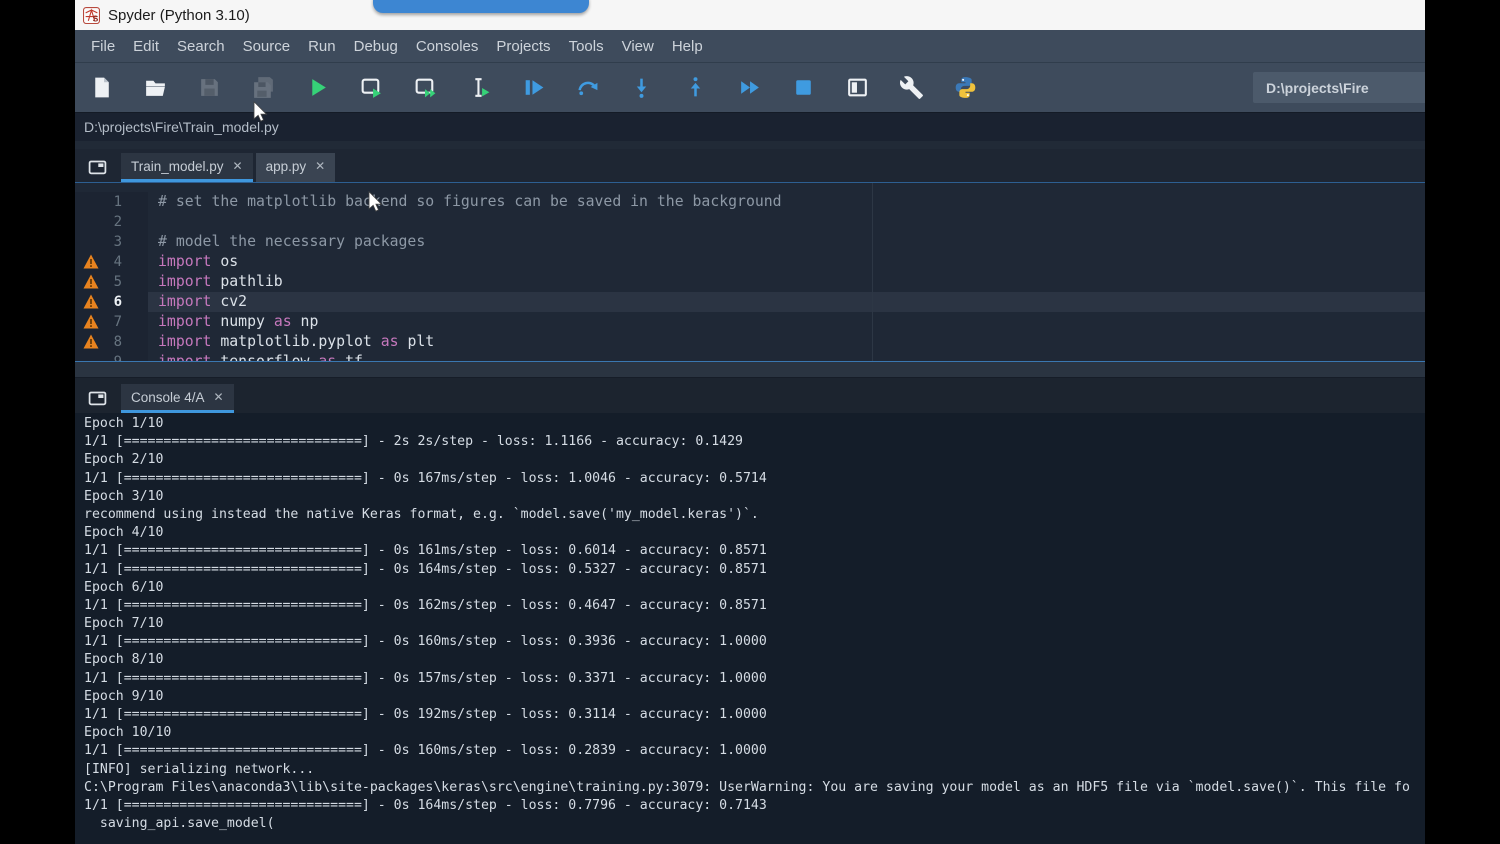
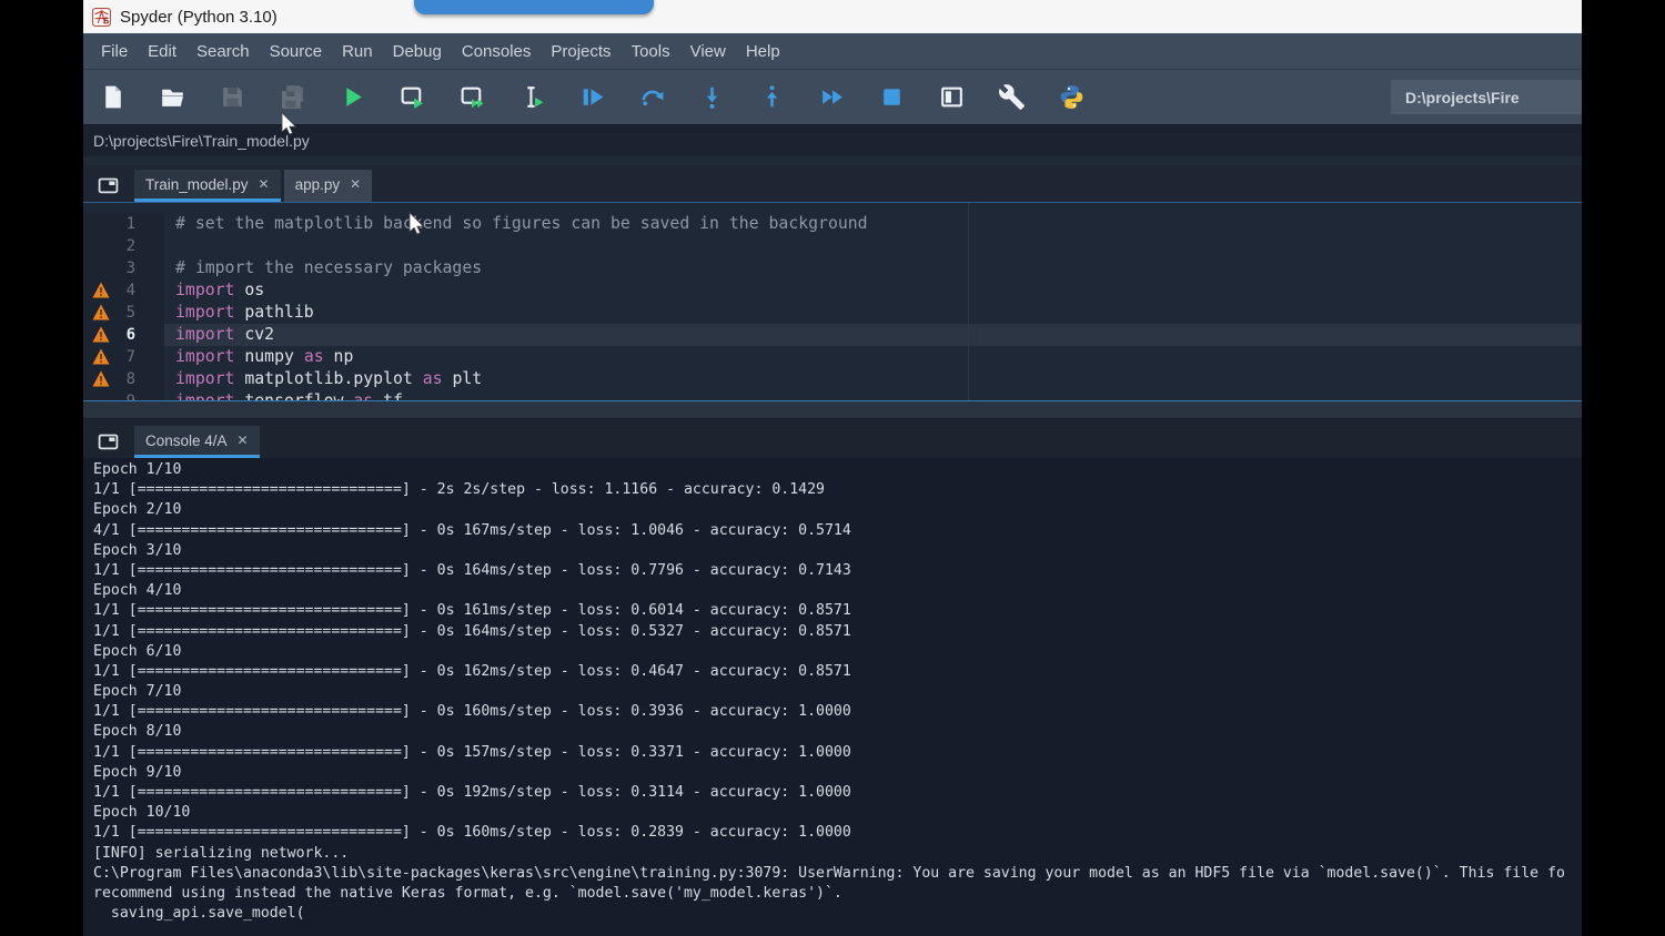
  S
  Spyder (Python 3.10)
  File
  Edit
  Search
  Source
  Run
  Debug
  Consoles
  Projects
  Tools
  View
  Help
  D:\projects\Fire
  D:\projects\Fire\Train_model.py
  Train_model.py
  ✕
  app.py
  ✕
  1
  # set the matplotlib bacend so figures can be saved in the background
  2
  3
- # model the necessary packages
+ # import the necessary packages
  4
  import os
  5
  import pathlib
  6
  import cv2
  7
  import numpy as np
  8
  import matplotlib.pyplot as plt
  Console 4/A
  ✕
  Epoch 1/10
  1/1 [==============================] - 2s 2s/step - loss: 1.1166 - accuracy: 0.1429
  Epoch 2/10
- 1/1 [==============================] - 0s 167ms/step - loss: 1.0046 - accuracy: 0.5714
+ 4/1 [==============================] - 0s 167ms/step - loss: 1.0046 - accuracy: 0.5714
  Epoch 3/10
- recommend using instead the native Keras format, e.g. `model.save('my_model.keras')`.
+ 1/1 [==============================] - 0s 164ms/step - loss: 0.7796 - accuracy: 0.7143
  Epoch 4/10
  1/1 [==============================] - 0s 161ms/step - loss: 0.6014 - accuracy: 0.8571
  1/1 [==============================] - 0s 164ms/step - loss: 0.5327 - accuracy: 0.8571
  Epoch 6/10
  1/1 [==============================] - 0s 162ms/step - loss: 0.4647 - accuracy: 0.8571
  Epoch 7/10
  1/1 [==============================] - 0s 160ms/step - loss: 0.3936 - accuracy: 1.0000
  Epoch 8/10
  1/1 [==============================] - 0s 157ms/step - loss: 0.3371 - accuracy: 1.0000
  Epoch 9/10
  1/1 [==============================] - 0s 192ms/step - loss: 0.3114 - accuracy: 1.0000
  Epoch 10/10
  1/1 [==============================] - 0s 160ms/step - loss: 0.2839 - accuracy: 1.0000
  [INFO] serializing network...
  C:\Program Files\anaconda3\lib\site-packages\keras\src\engine\training.py:3079: UserWarning: You are saving your model as an HDF5 file via `model.save()`. This file fo
- 1/1 [==============================] - 0s 164ms/step - loss: 0.7796 - accuracy: 0.7143
+ recommend using instead the native Keras format, e.g. `model.save('my_model.keras')`.
  saving_api.save_model(
